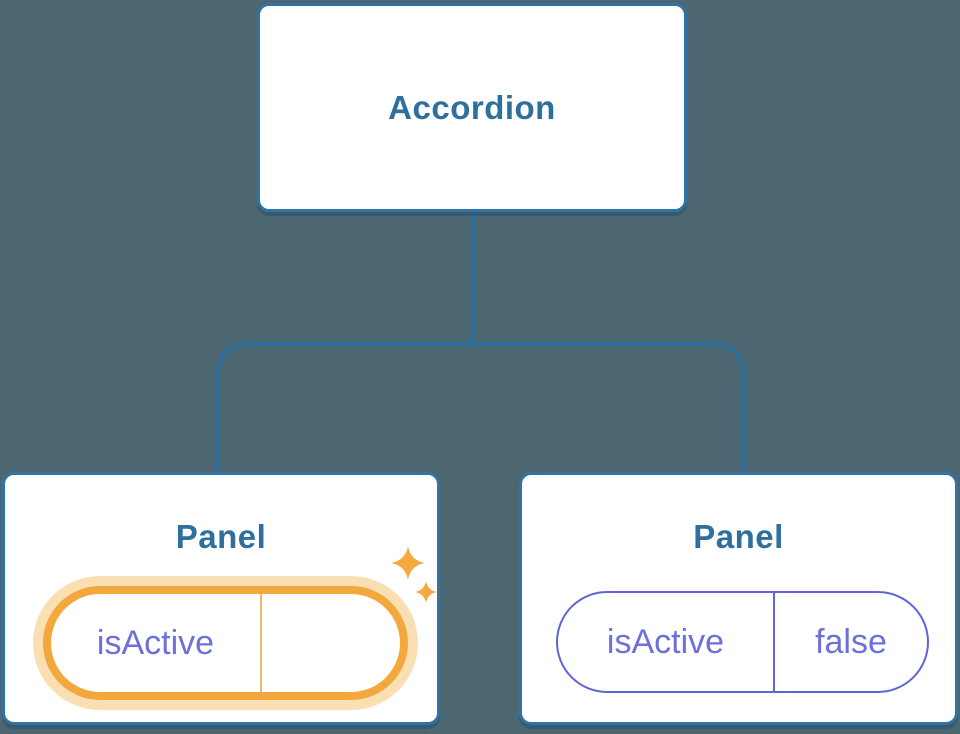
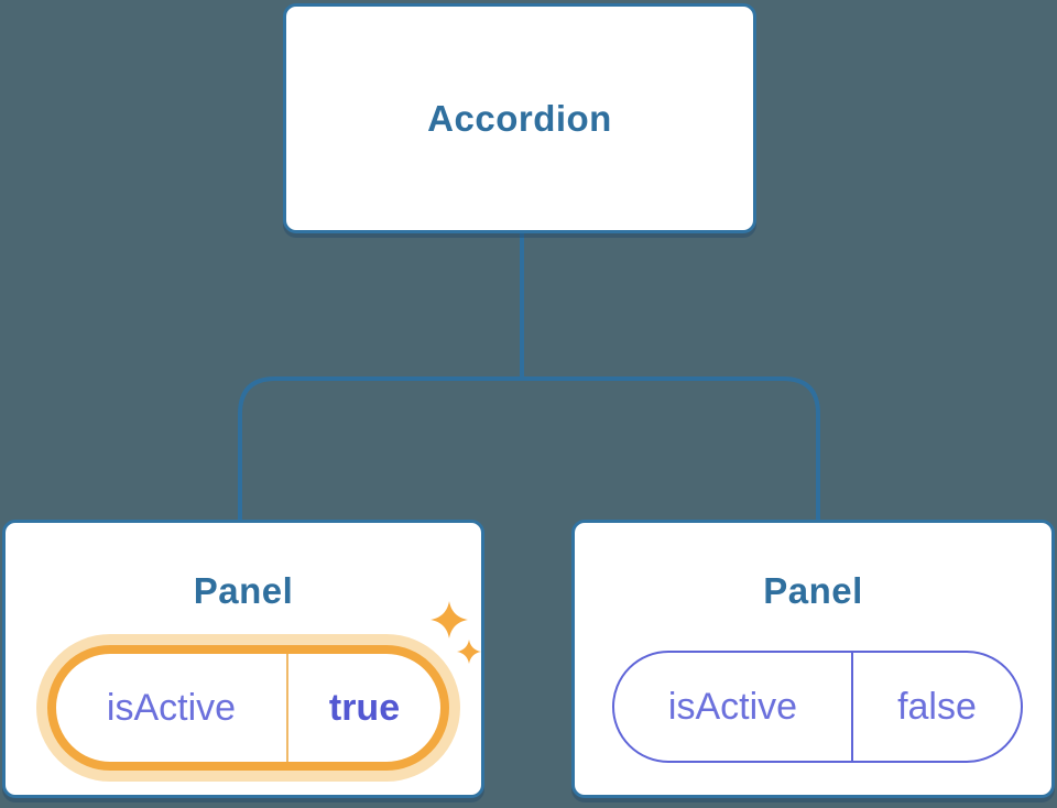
  Accordion
  Panel
  isActive
+ true
  Panel
  isActive
  false
